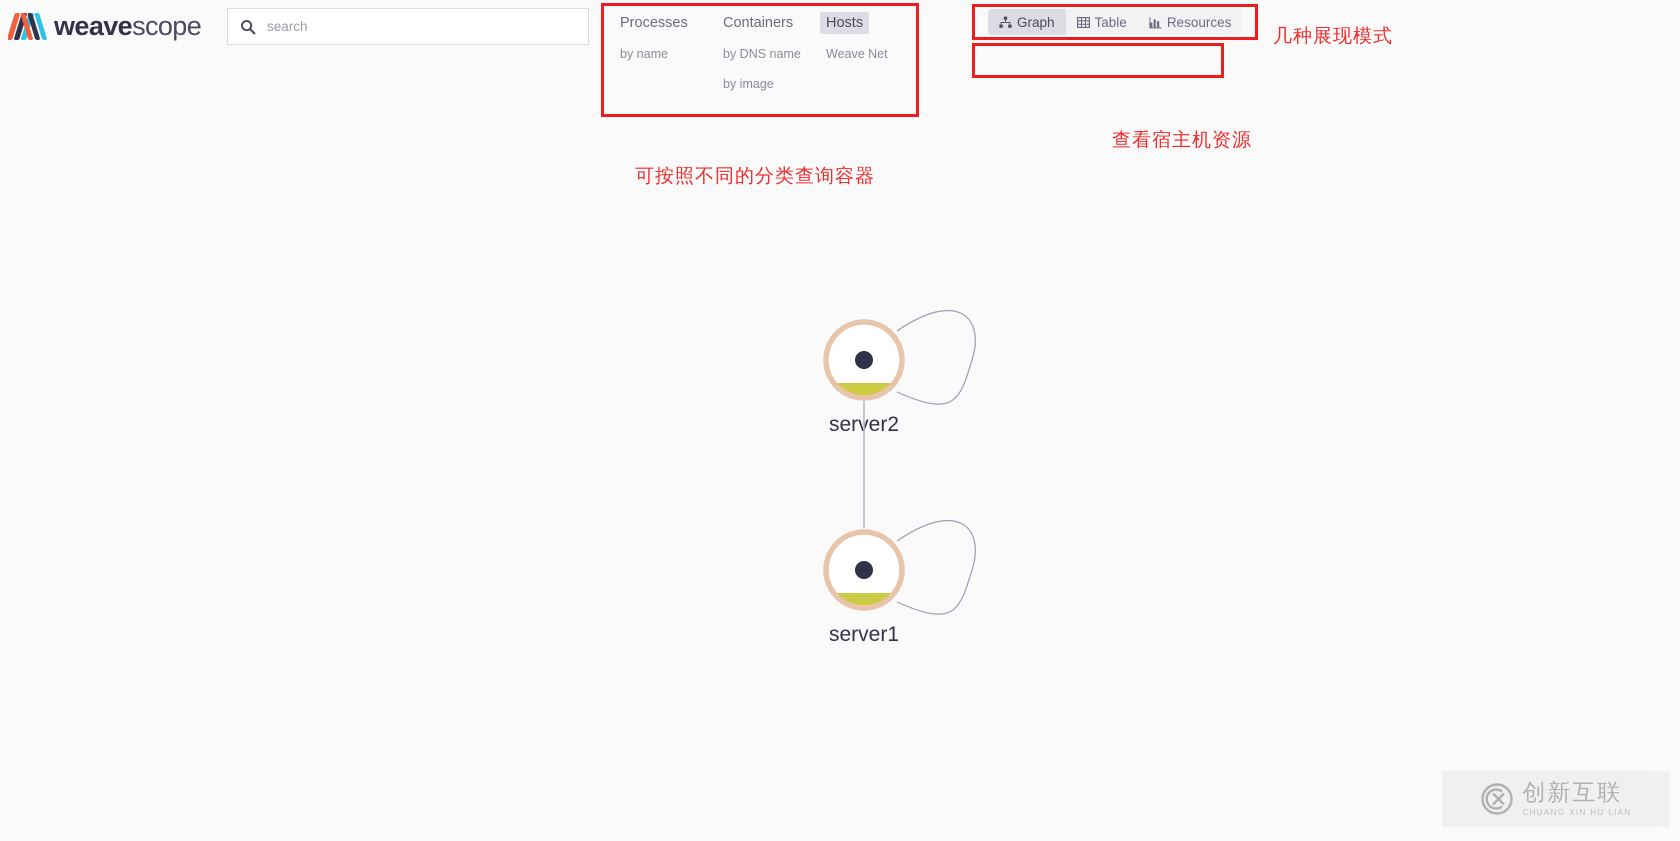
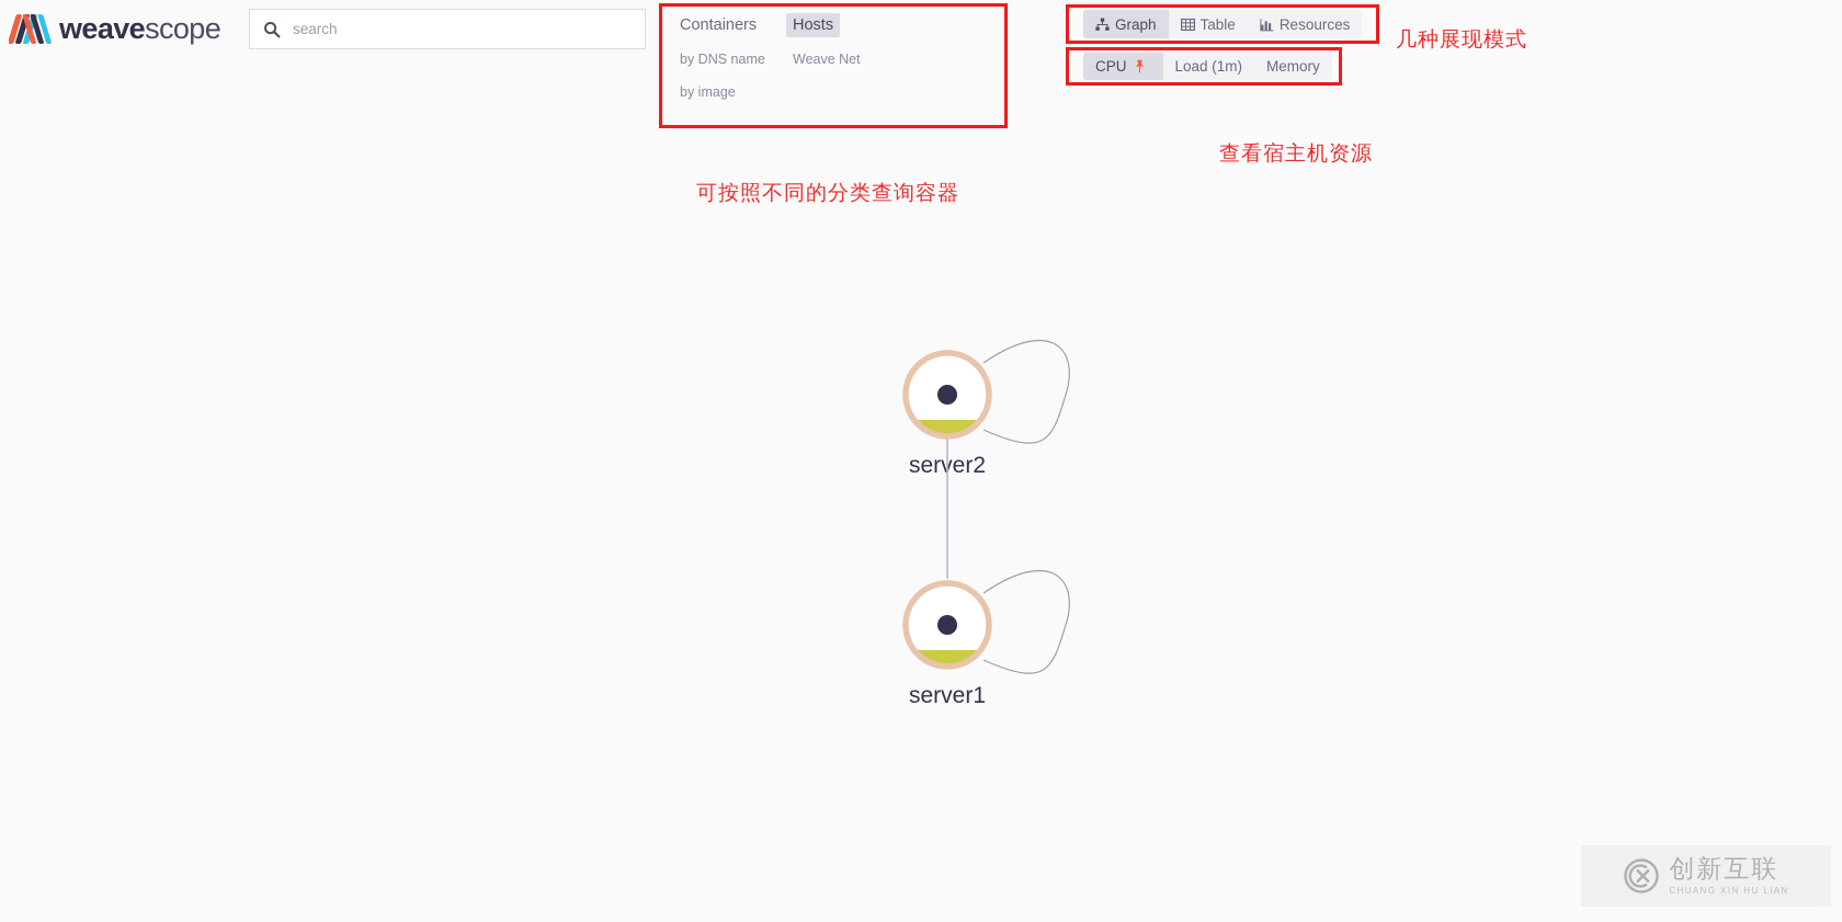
  serer2
  server1
  weavescope
  search
- Processes
- by name
  Containers
  by DNS name
  by image
  Hosts
  Weave Net
  Graph
  Table
  Resources
+ CPU
+ Load (1m)
+ Memory
  可按照不同的分类查询容器
  几种展现模式
  查看宿主机资源
  创新互联
  CHUANG XIN HU LIAN
